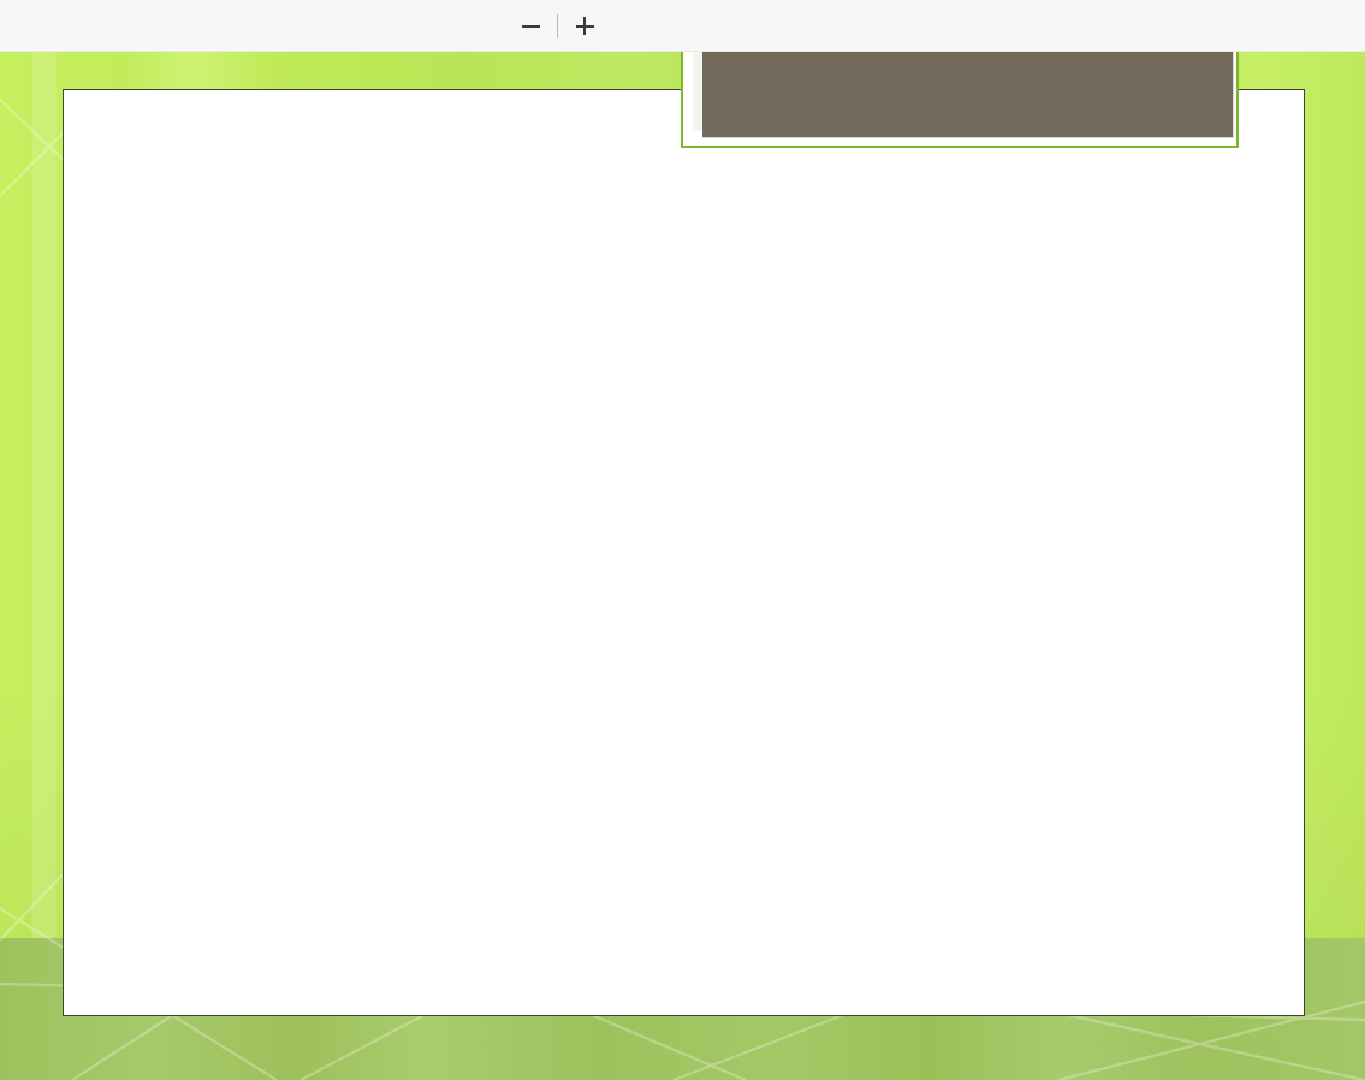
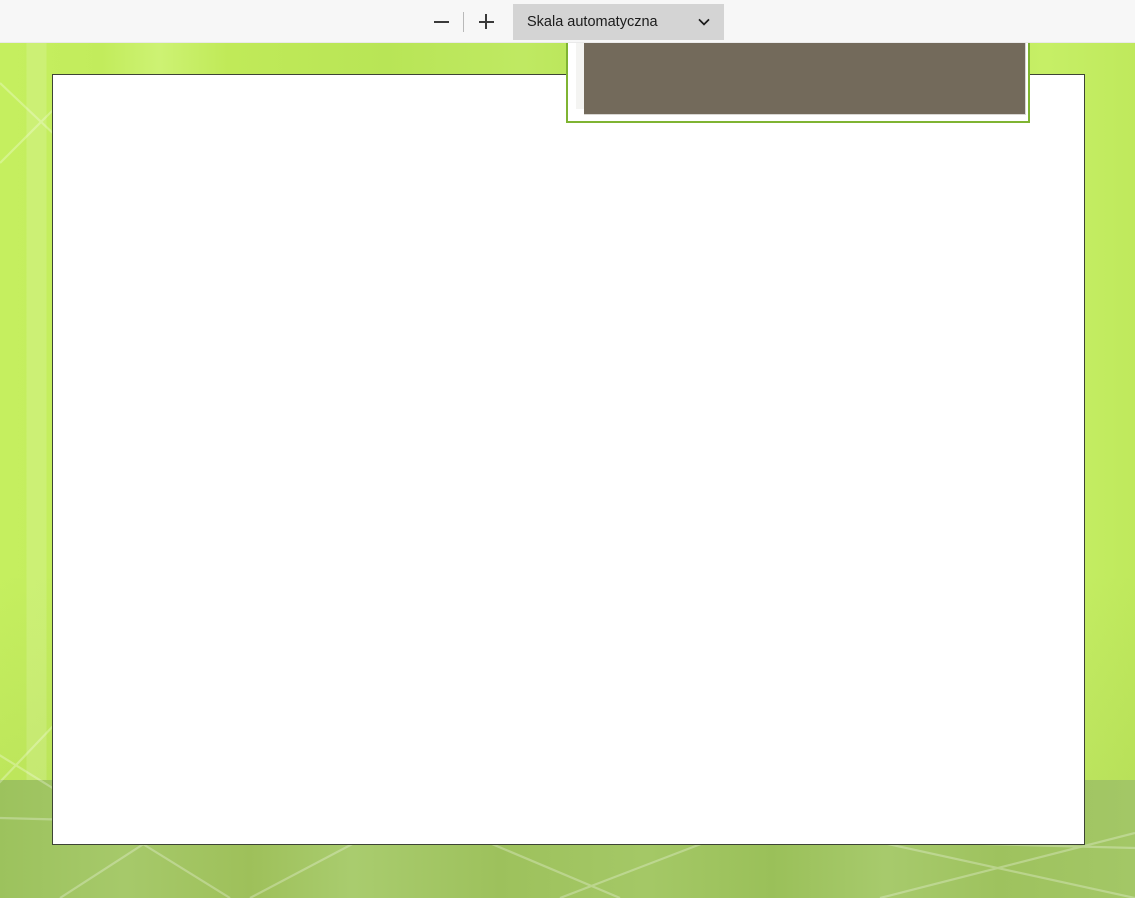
+ Skala automatyczna
